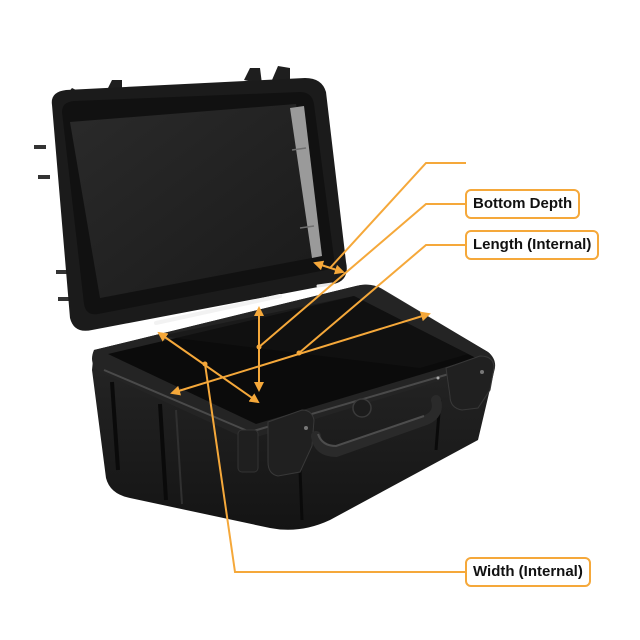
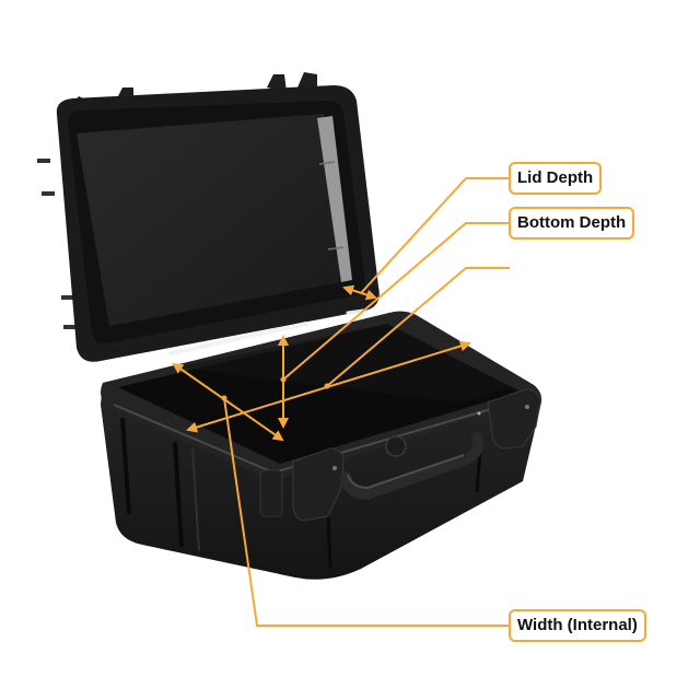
+ Lid Depth
  Bottom Depth
- Length (Internal)
  Width (Internal)
